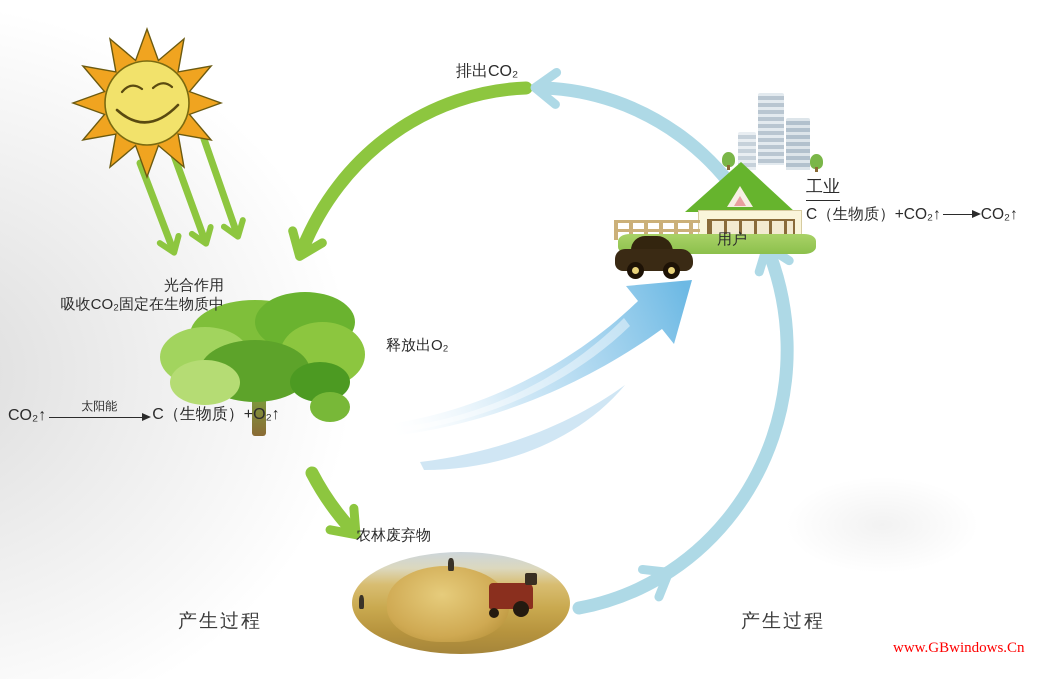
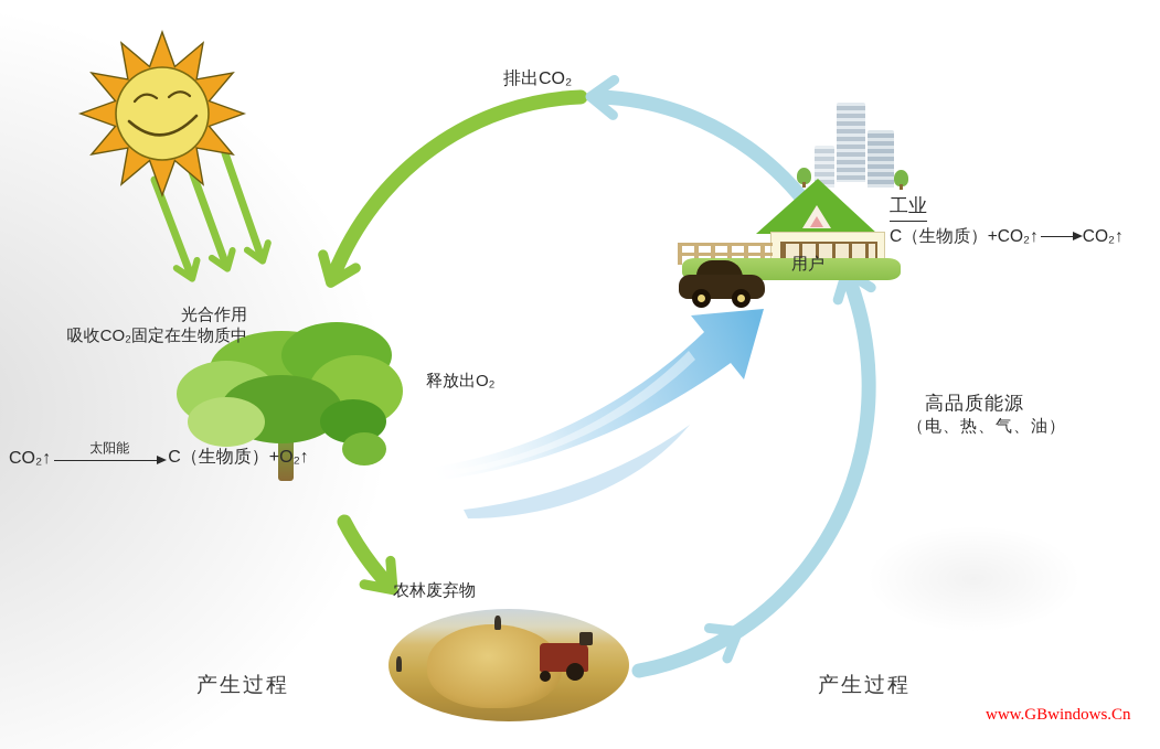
  排出CO₂
  光合作用
  吸收CO₂固定在生物质中
  释放出O₂
  工业
  C（生物质）+CO₂↑
  CO₂↑
  用户
+ 高品质能源
+ （电、热、气、油）
  CO₂↑
  太阳能
  C（生物质）+O₂↑
  农林废弃物
  产生过程
  产生过程
  www.GBwindows.Cn
